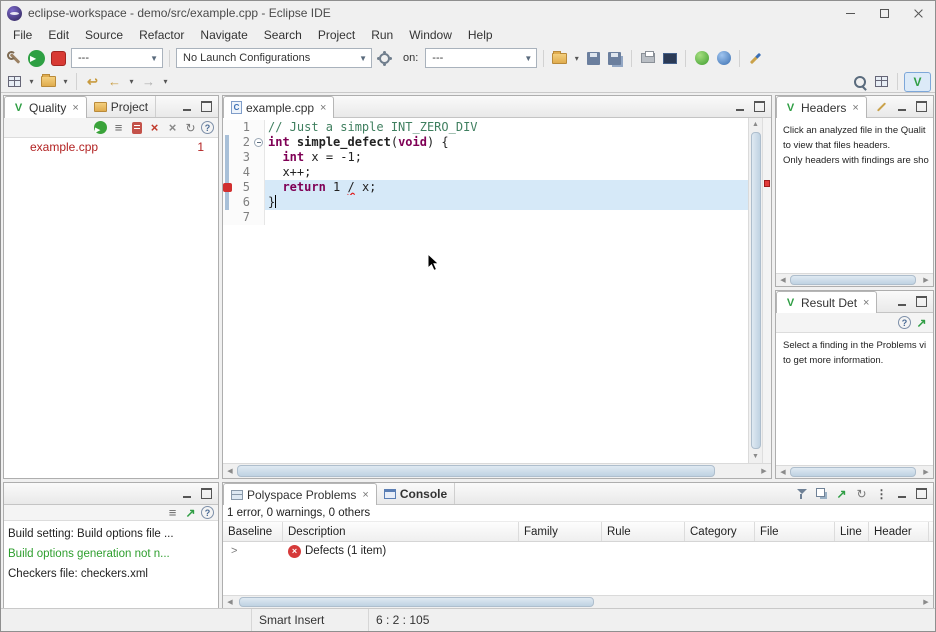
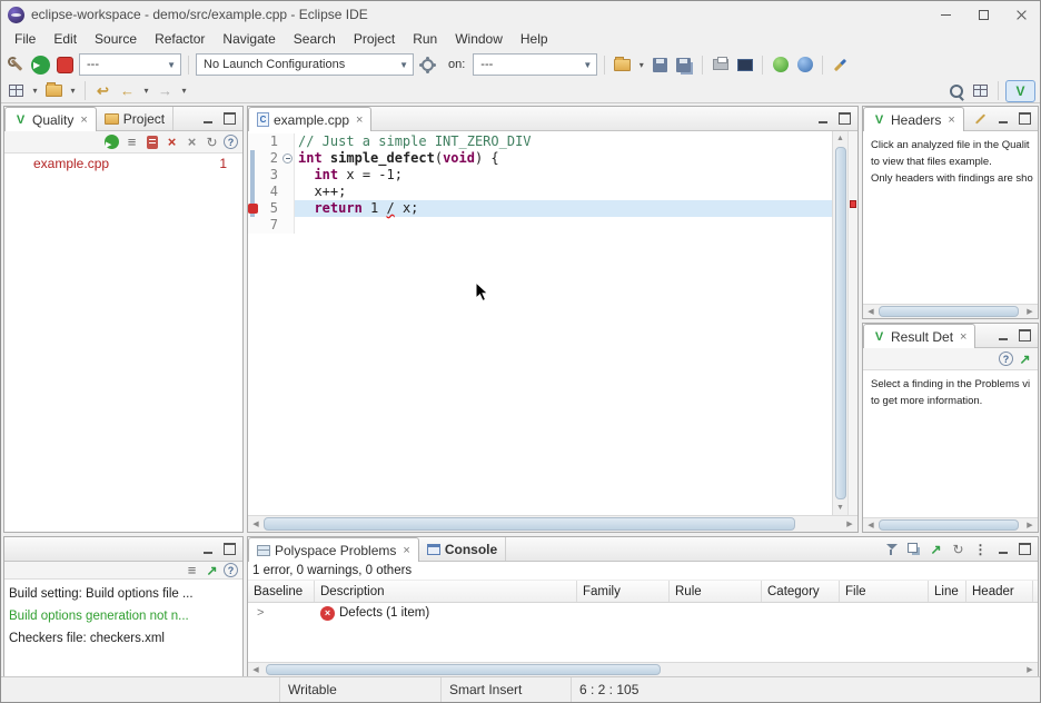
  eclipse-workspace - demo/src/example.cpp - Eclipse IDE
  File
  Edit
  Source
  Refactor
  Navigate
  Search
  Project
  Run
  Window
  Help
  ---
  ▼
  No Launch Configurations
  ▼
  on:
  ---
  ▼
  V
  Quality
  Project
  example.cpp
  1
  example.cpp
  1
  // Just a simple INT_ZERO_DIV
  2
  int simple_defect(void) {
  3
  int x = -1;
  4
  x++;
  5
  return 1 / x;
- 6
- }
  7
  Headers
  Click an analyzed file in the Qualit
- to view that files headers.
+ to view that files example.
  Only headers with findings are sho
  Result Det
  Select a finding in the Problems vi
  to get more information.
  Build setting: Build options file ...
  Build options generation not n...
  Checkers file: checkers.xml
  Polyspace Problems
  Console
  1 error, 0 warnings, 0 others
  Baseline
  Description
  Family
  Rule
  Category
  File
  Line
  Header
  Defects (1 item)
+ Writable
  Smart Insert
  6 : 2 : 105
